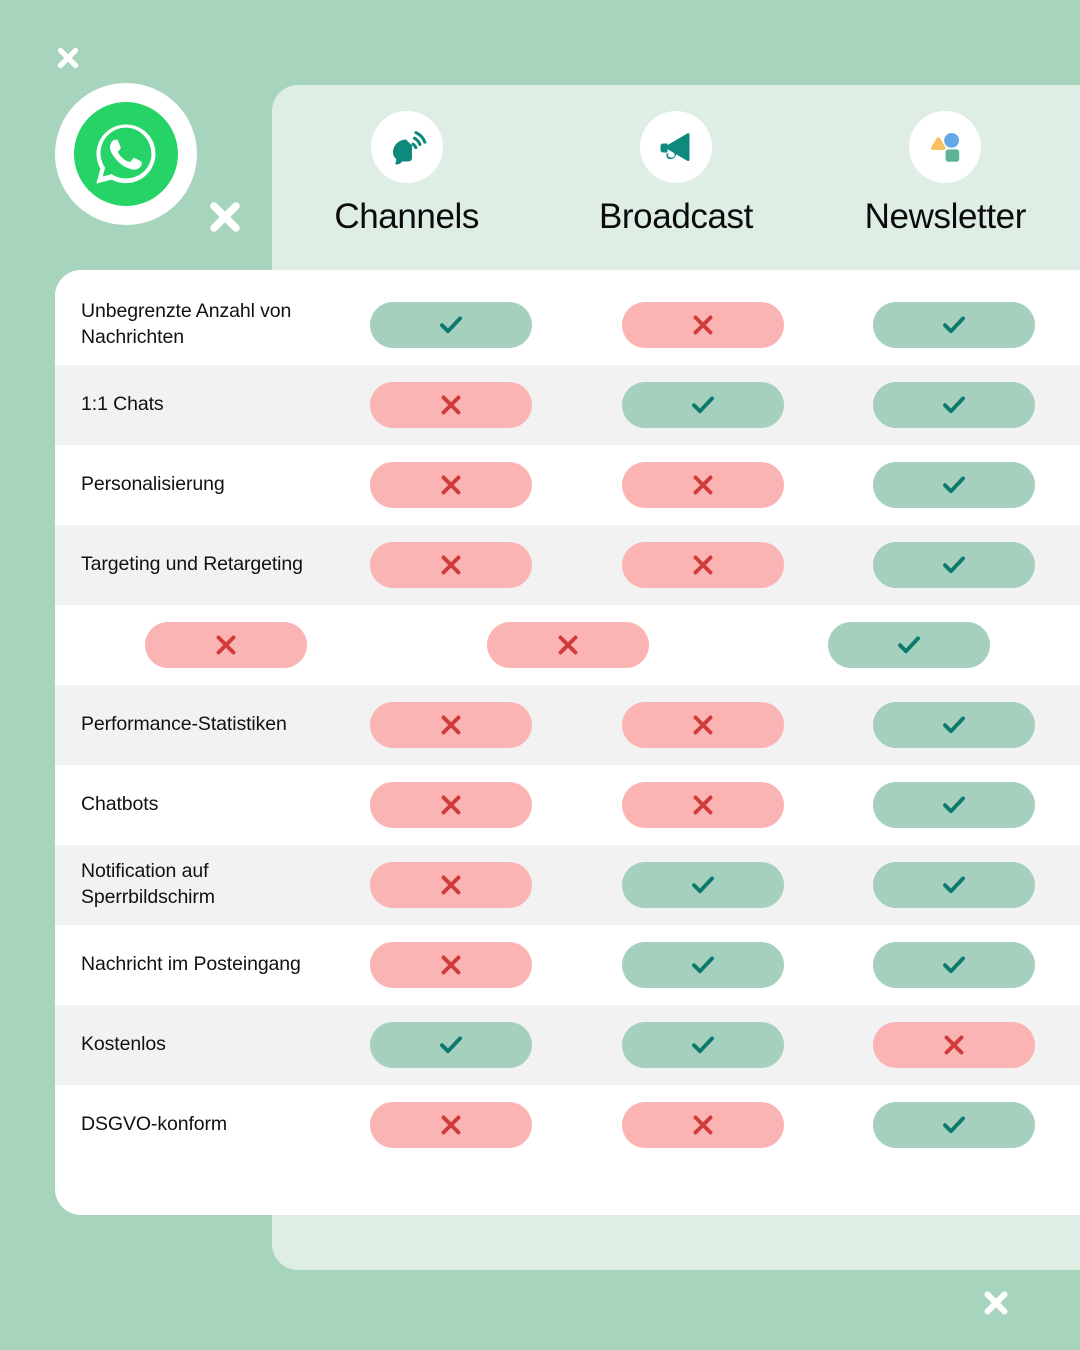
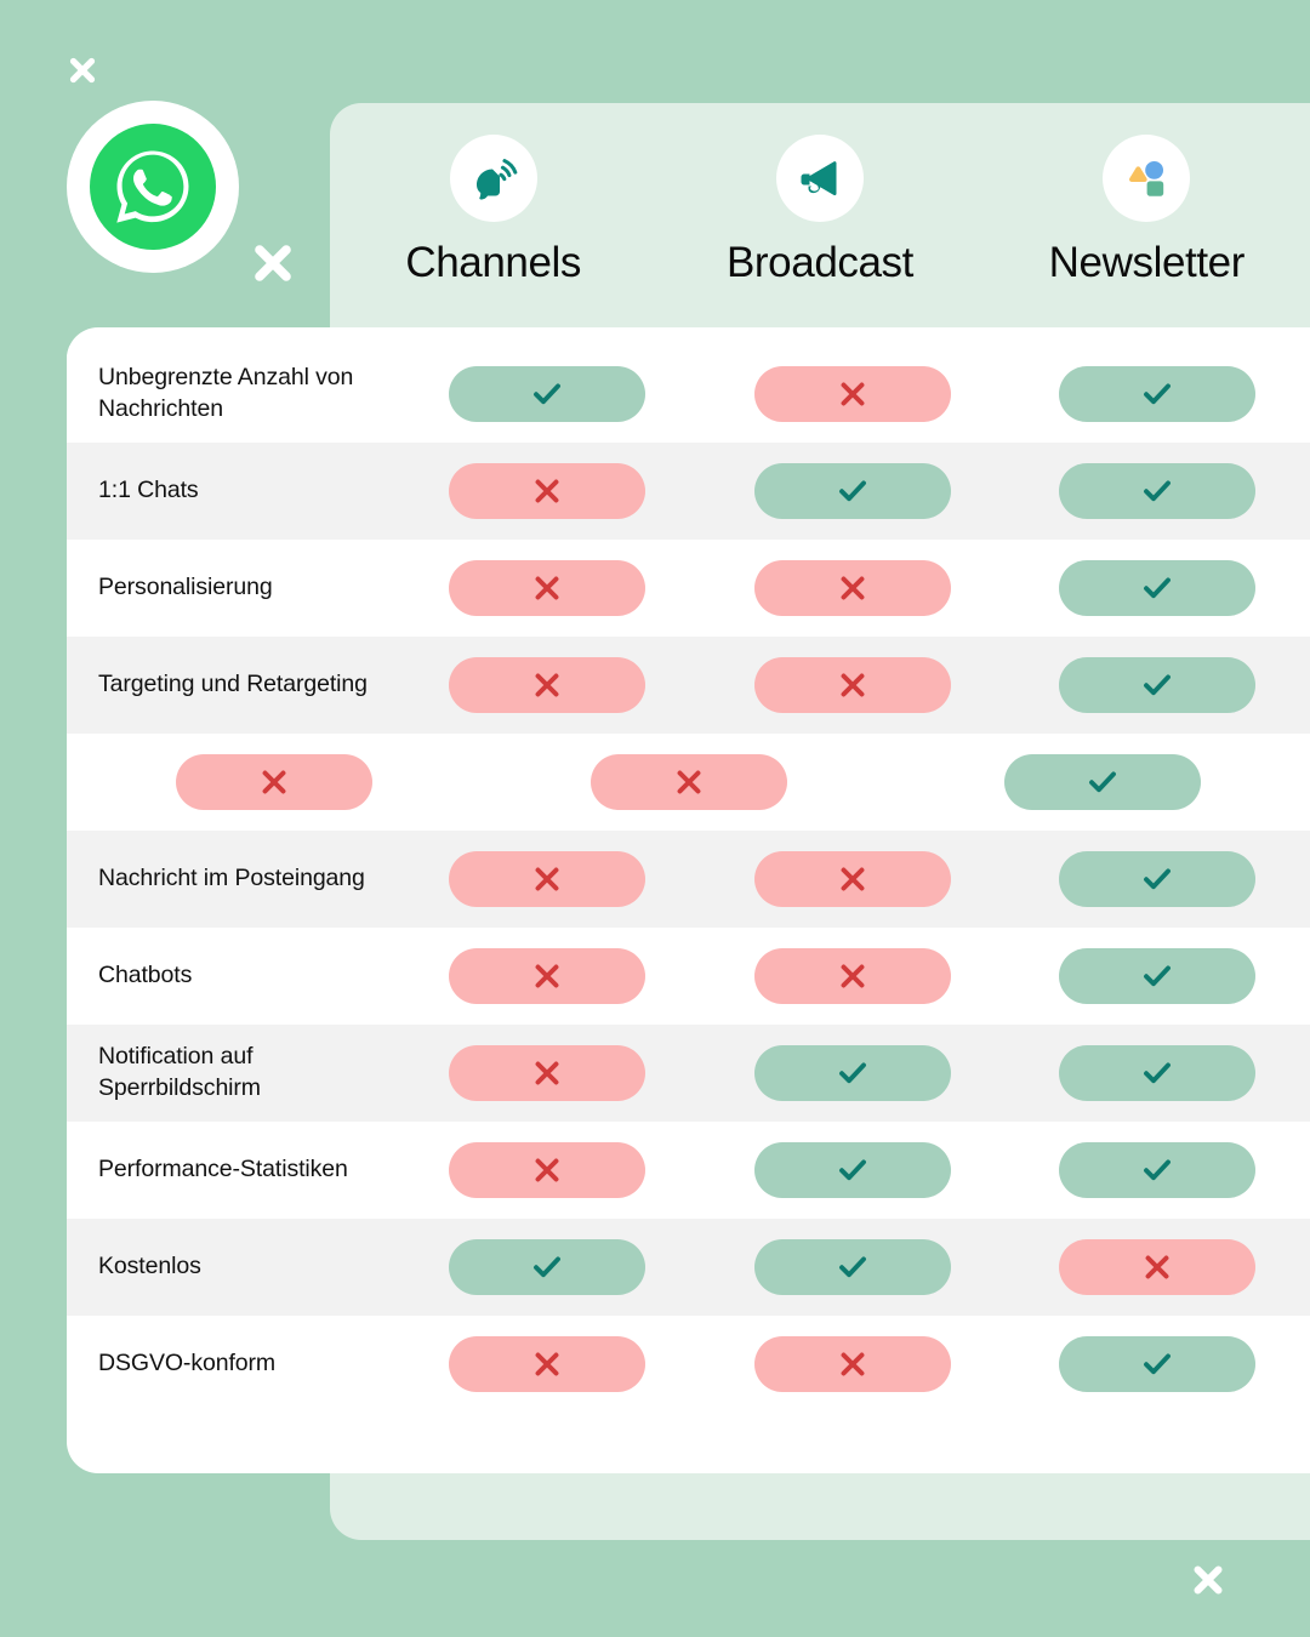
  Channels
  Broadcast
  Newsletter
  Unbegrenzte Anzahl von Nachrichten
  1:1 Chats
  Personalisierung
  Targeting und Retargeting
- Performance-Statistiken
+ Nachricht im Posteingang
  Chatbots
  Notification auf Sperrbildschirm
- Nachricht im Posteingang
+ Performance-Statistiken
  Kostenlos
  DSGVO-konform
